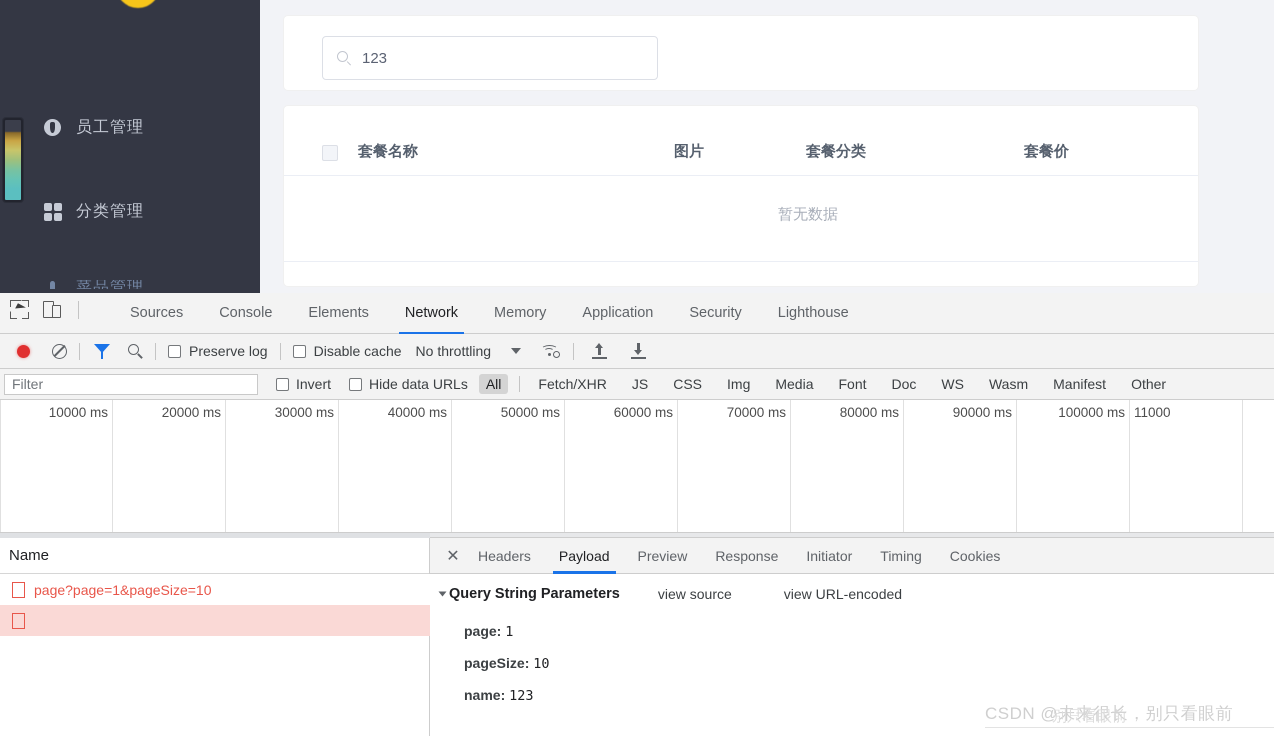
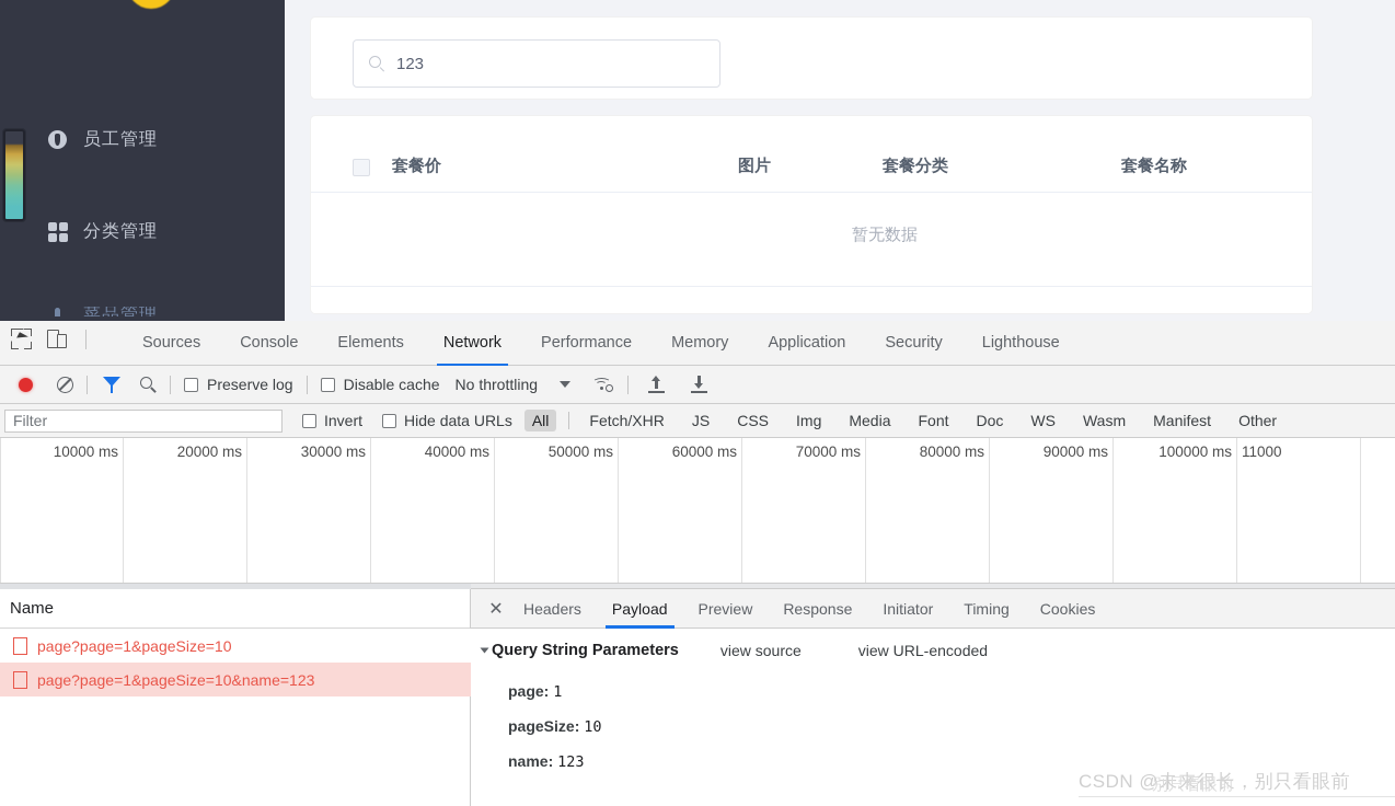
  员工管理
  分类管理
  菜品管理
  123
- 套餐名称
+ 套餐价
  图片
  套餐分类
- 套餐价
+ 套餐名称
  暂无数据
  Sources
  Console
  Elements
  Network
+ Performance
  Memory
  Application
  Security
  Lighthouse
  Preserve log
  Disable cache
  No throttling
  Filter
  Invert
  Hide data URLs
  All
  Fetch/XHR
  JS
  CSS
  Img
  Media
  Font
  Doc
  WS
  Wasm
  Manifest
  Other
  10000 ms
  20000 ms
  30000 ms
  40000 ms
  50000 ms
  60000 ms
  70000 ms
  80000 ms
  90000 ms
  100000 ms
  11000
  Name
  page?page=1&pageSize=10
+ page?page=1&pageSize=10&name=123
  ✕
  Headers
  Payload
  Preview
  Response
  Initiator
  Timing
  Cookies
  Query String Parameters
  view source
  view URL-encoded
  page: 1
  pageSize: 10
  name: 123
  CSDN @未来很长，别只看眼前
  别只看眼前
